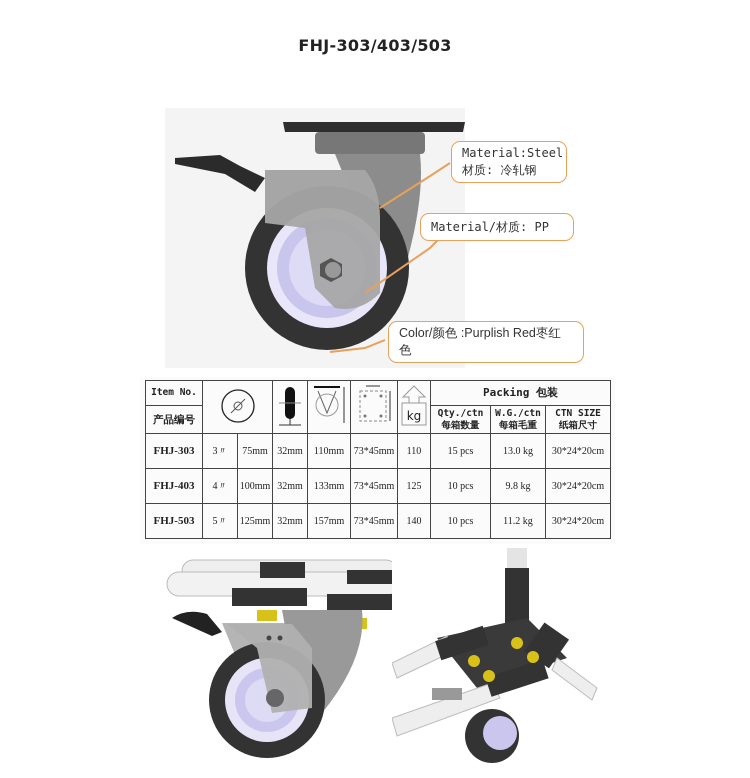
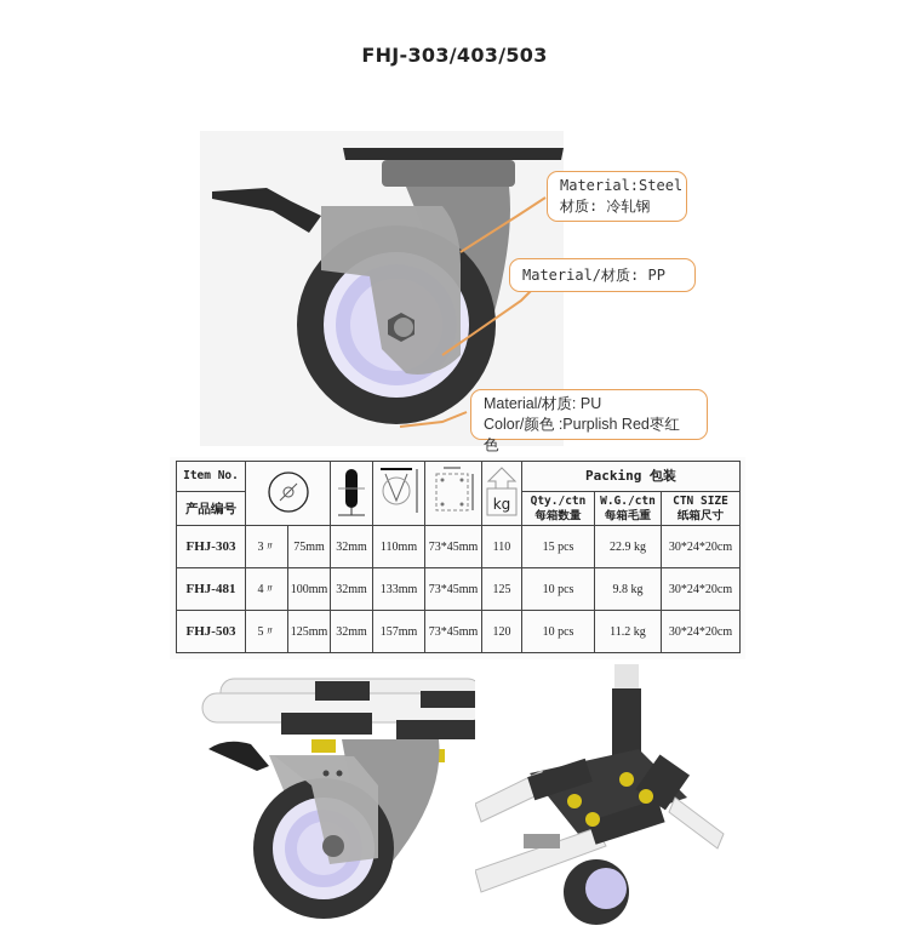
  FHJ-303/403/503
  Material:Steel
  材质: 冷轧钢
  Material/材质: PP
+ Material/材质: PU
  Color/颜色 :Purplish Red枣红色
  Item No.					kg	Packing 包装
  产品编号	Qty./ctn每箱数量	W.G./ctn每箱毛重	CTN SIZE纸箱尺寸
- FHJ-303	3〃	75mm	32mm	110mm	73*45mm	110	15 pcs	13.0 kg	30*24*20cm
+ FHJ-303	3〃	75mm	32mm	110mm	73*45mm	110	15 pcs	22.9 kg	30*24*20cm
- FHJ-403	4〃	100mm	32mm	133mm	73*45mm	125	10 pcs	9.8 kg	30*24*20cm
+ FHJ-481	4〃	100mm	32mm	133mm	73*45mm	125	10 pcs	9.8 kg	30*24*20cm
- FHJ-503	5〃	125mm	32mm	157mm	73*45mm	140	10 pcs	11.2 kg	30*24*20cm
+ FHJ-503	5〃	125mm	32mm	157mm	73*45mm	120	10 pcs	11.2 kg	30*24*20cm
